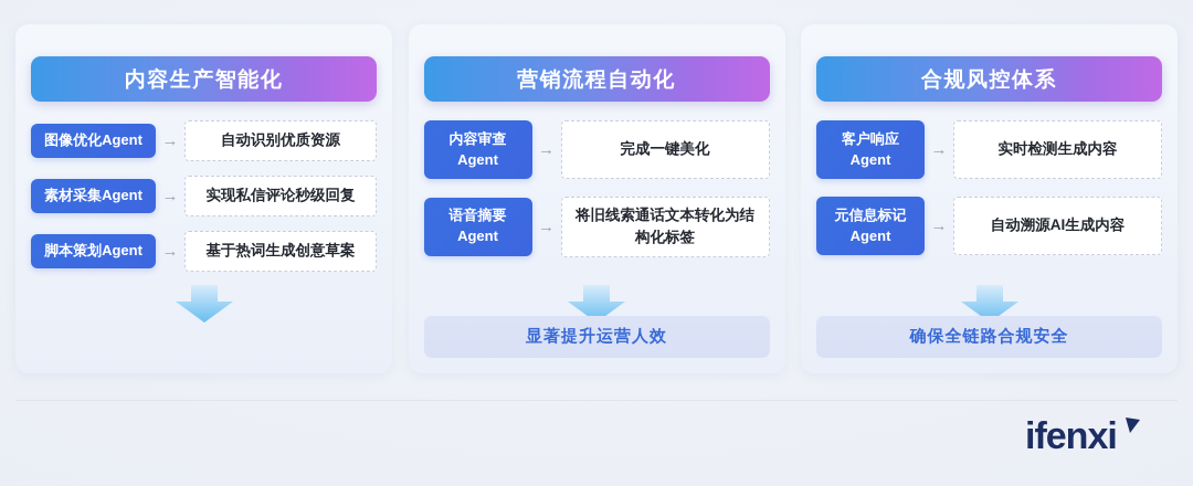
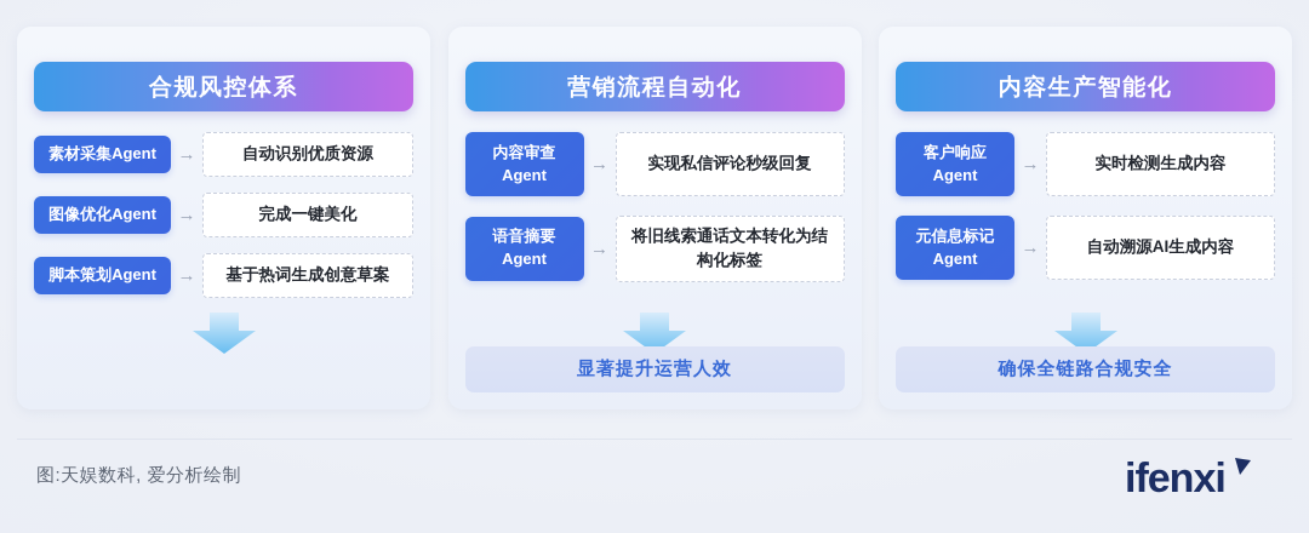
- 内容生产智能化
+ 合规风控体系
- 图像优化Agent
+ 素材采集Agent
  →
  自动识别优质资源
- 素材采集Agent
+ 图像优化Agent
  →
- 实现私信评论秒级回复
+ 完成一键美化
  脚本策划Agent
  →
  基于热词生成创意草案
  营销流程自动化
  内容审查
  Agent
  →
- 完成一键美化
+ 实现私信评论秒级回复
  语音摘要
  Agent
  →
  将旧线索通话文本转化为结构化标签
  显著提升运营人效
- 合规风控体系
+ 内容生产智能化
  客户响应
  Agent
  →
  实时检测生成内容
  元信息标记
  Agent
  →
  自动溯源AI生成内容
  确保全链路合规安全
+ 图:天娱数科, 爱分析绘制
  ifenxi
